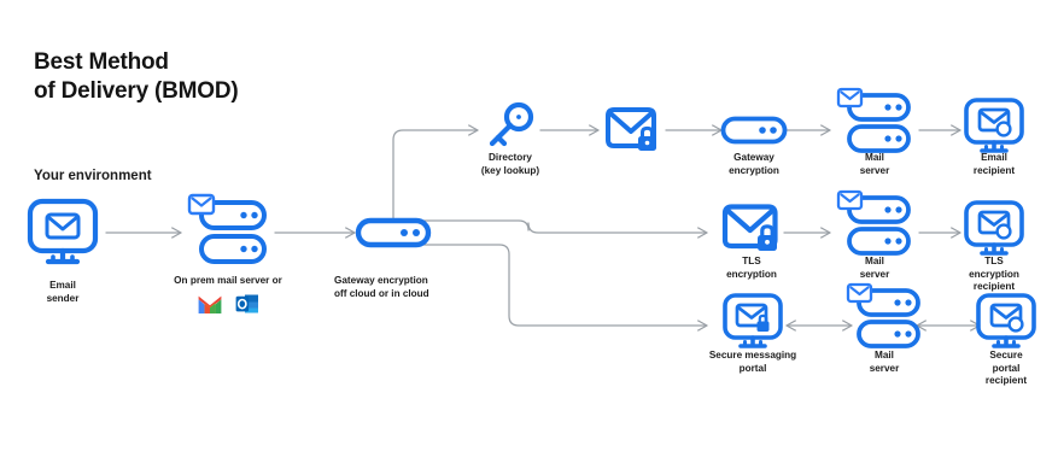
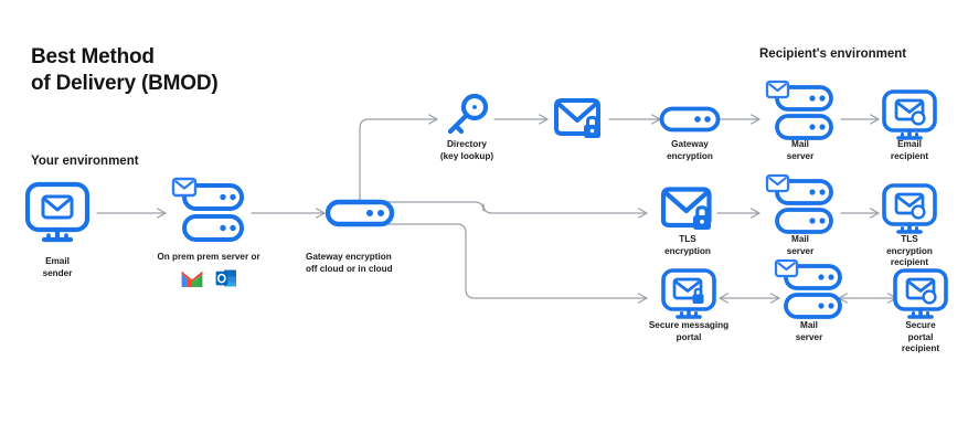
  Best Method
  of Delivery (BMOD)
  Your environment
+ Recipient's environment
  Email
  sender
- On prem mail server or
+ On prem prem server or
  Gateway encryption
  off cloud or in cloud
  Directory
  (key lookup)
  Gateway
  encryption
  Mail
  server
  Email
  recipient
  TLS
  encryption
  Mail
  server
  TLS encryption
  recipient
  Secure messaging
  portal
  Mail
  server
  Secure portal
  recipient
